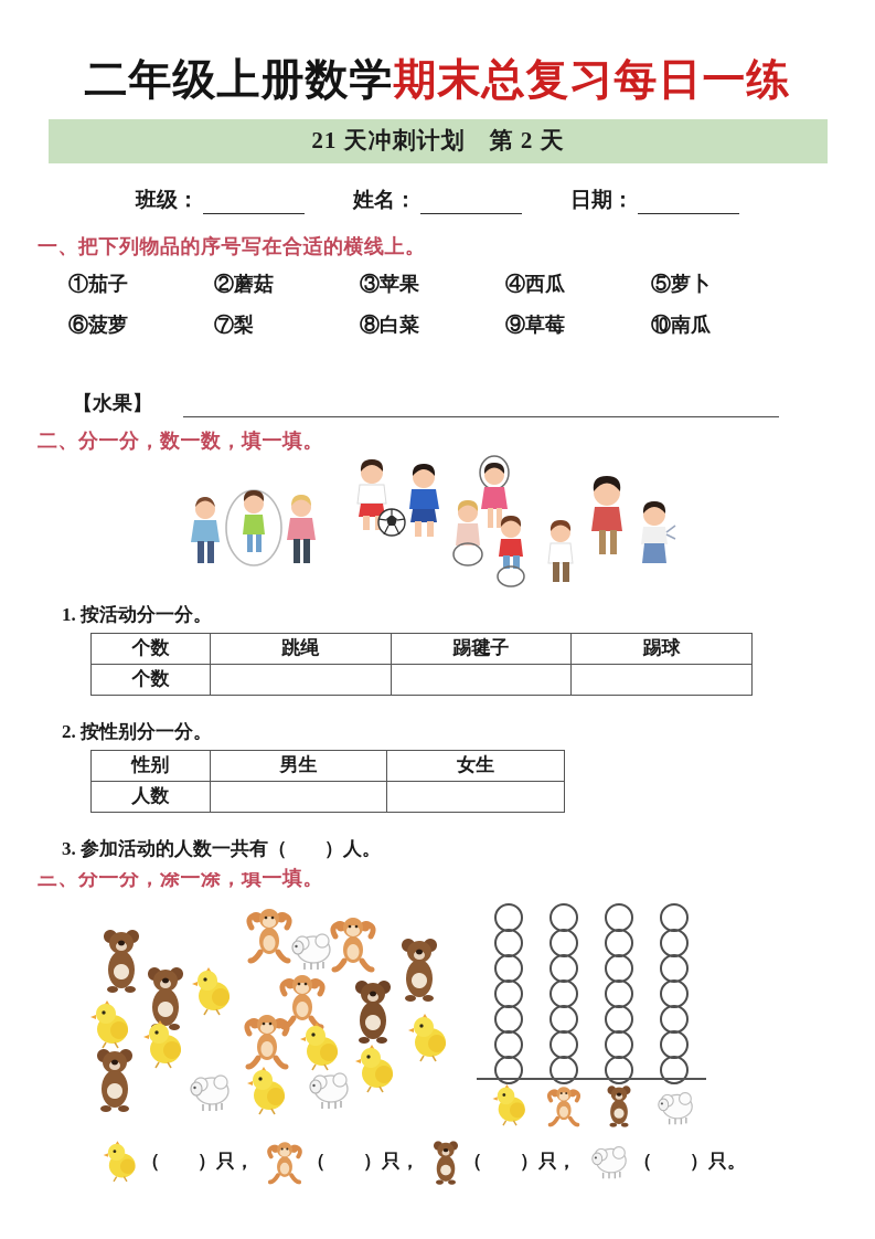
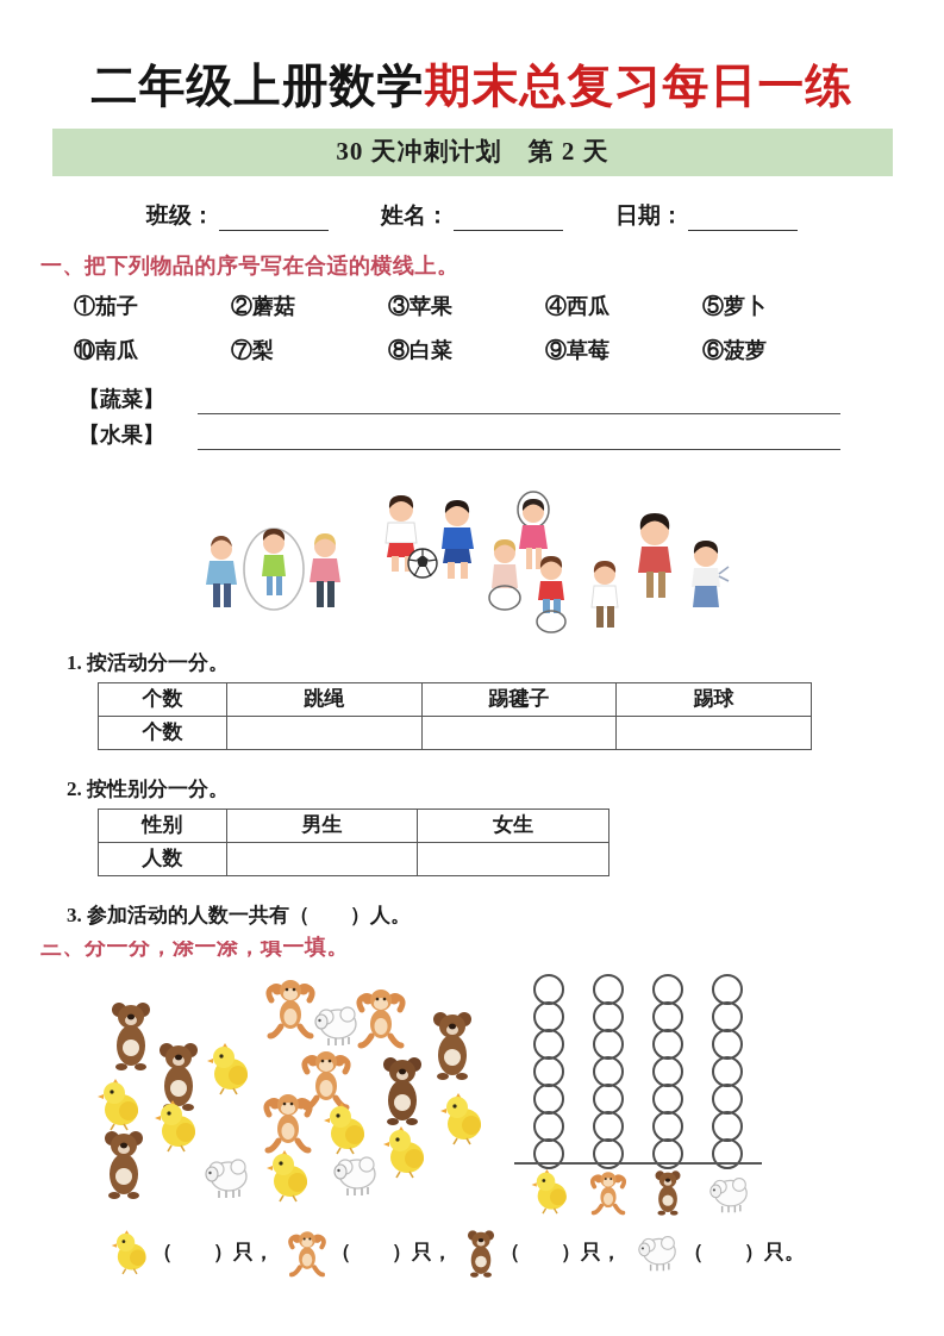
  二年级上册数学期末总复习每日一练
- 21 天冲刺计划 第 2 天
+ 30 天冲刺计划 第 2 天
  班级：
  姓名：
  日期：
  一、把下列物品的序号写在合适的横线上。
  ①茄子
  ②蘑菇
  ③苹果
  ④西瓜
  ⑤萝卜
- ⑥菠萝
+ ⑩南瓜
  ⑦梨
  ⑧白菜
  ⑨草莓
- ⑩南瓜
+ ⑥菠萝
+ 【蔬菜】
  【水果】
- 二、分一分，数一数，填一填。
  1. 按活动分一分。
  个数	跳绳	踢毽子	踢球
  个数
  2. 按性别分一分。
  性别	男生	女生
  人数
  3. 参加活动的人数一共有（ ）人。
  三、分一分，涂一涂，填一填。
  （ ）只，
  （ ）只，
  （ ）只，
  （ ）只。
